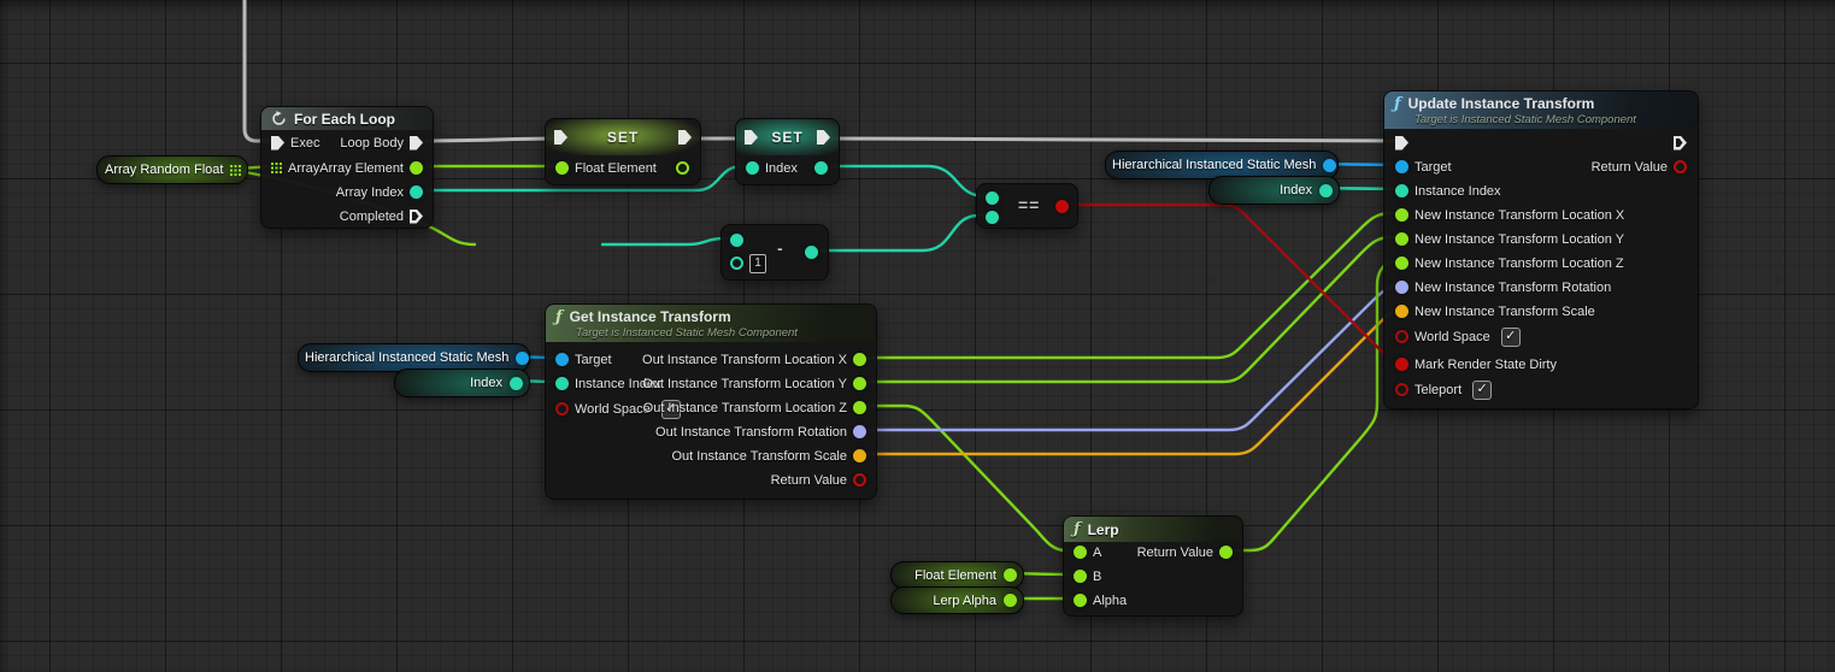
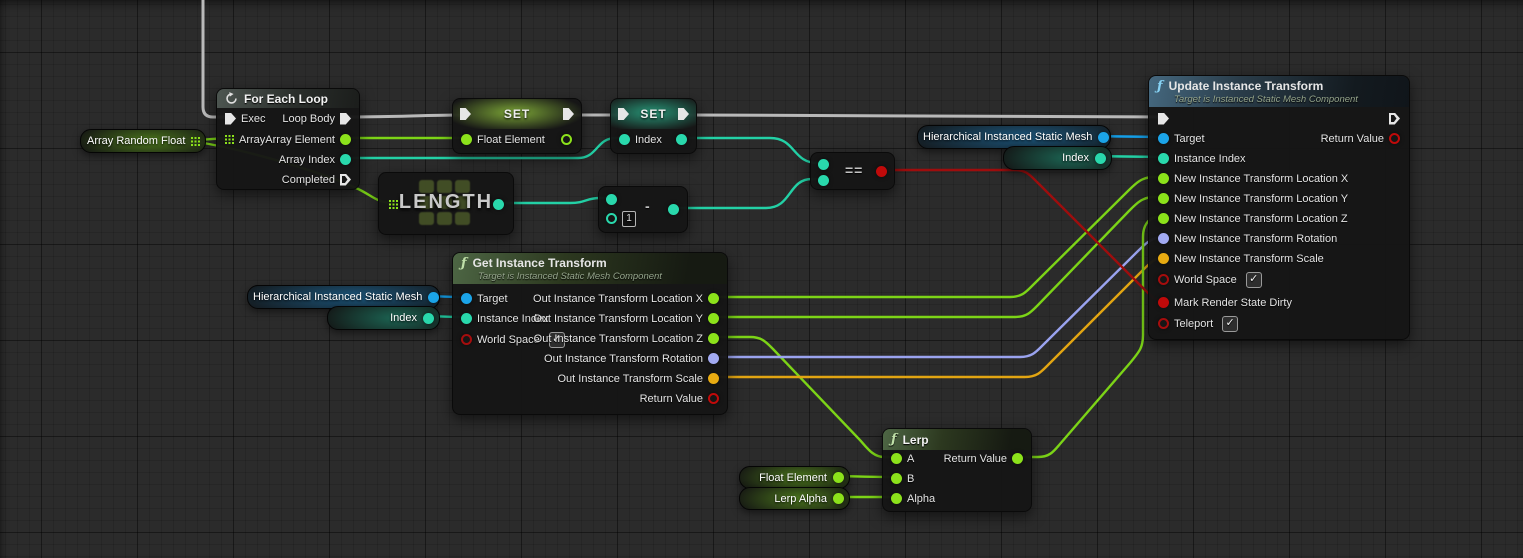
  For Each Loop
  Exec
  Array
  Loop Body
  Array Element
  Array Index
  Completed
  Array Random Float
  SET
  Float Element
  SET
  Index
+ LENGTH
  1
  -
  ==
  Hierarchical Instanced Static Mesh
  Index
  Hierarchical Instanced Static Mesh
  Index
  ƒ
  Get Instance Transform
  Target is Instanced Static Mesh Component
  Target
  Instance Index
  World Space
  ✓
  Out Instance Transform Location X
  Out Instance Transform Location Y
  Out Instance Transform Location Z
  Out Instance Transform Rotation
  Out Instance Transform Scale
  Return Value
  ƒ
  Update Instance Transform
  Target is Instanced Static Mesh Component
  Target
  Return Value
  Instance Index
  New Instance Transform Location X
  New Instance Transform Location Y
  New Instance Transform Location Z
  New Instance Transform Rotation
  New Instance Transform Scale
  World Space
  ✓
  Mark Render State Dirty
  Teleport
  ✓
  ƒ
  Lerp
  A
  B
  Alpha
  Return Value
  Float Element
  Lerp Alpha
